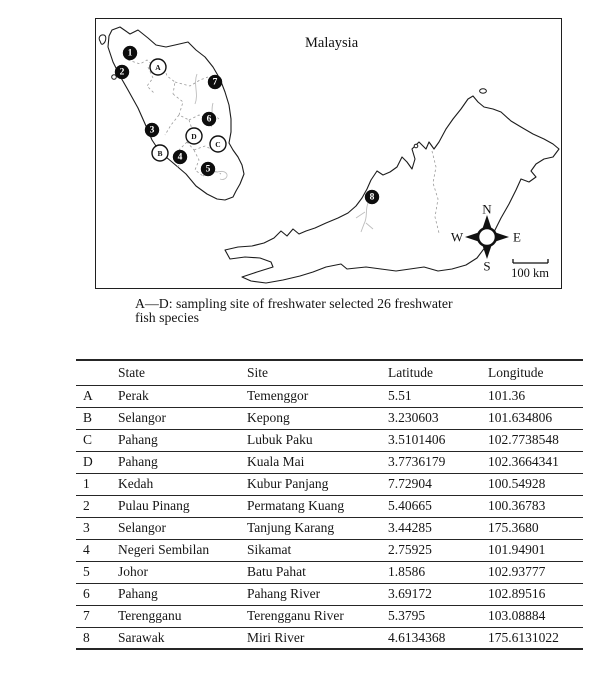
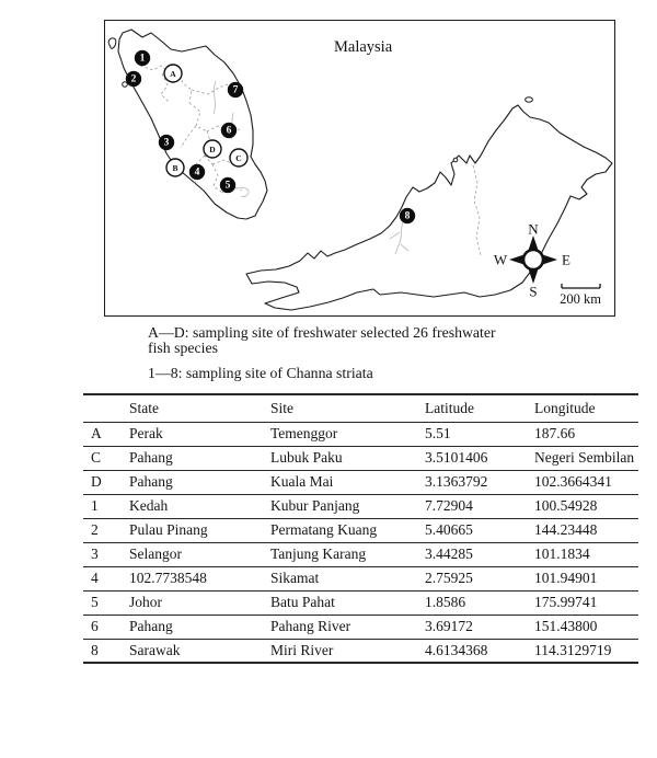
  Malaysia
  N
  W
  E
  S
- 100 km
+ 200 km
  1
  2
  3
  4
  5
  6
  7
  8
  A
  B
  C
  D
  A—D: sampling site of freshwater selected 26 freshwater
  fish species
+ 1—8: sampling site of Channa striata
  	State	Site	Latitude	Longitude
- A	Perak	Temenggor	5.51	101.36
+ A	Perak	Temenggor	5.51	187.66
- B	Selangor	Kepong	3.230603	101.634806
- C	Pahang	Lubuk Paku	3.5101406	102.7738548
+ C	Pahang	Lubuk Paku	3.5101406	Negeri Sembilan
- D	Pahang	Kuala Mai	3.7736179	102.3664341
+ D	Pahang	Kuala Mai	3.1363792	102.3664341
  1	Kedah	Kubur Panjang	7.72904	100.54928
- 2	Pulau Pinang	Permatang Kuang	5.40665	100.36783
+ 2	Pulau Pinang	Permatang Kuang	5.40665	144.23448
- 3	Selangor	Tanjung Karang	3.44285	175.3680
+ 3	Selangor	Tanjung Karang	3.44285	101.1834
- 4	Negeri Sembilan	Sikamat	2.75925	101.94901
+ 4	102.7738548	Sikamat	2.75925	101.94901
- 5	Johor	Batu Pahat	1.8586	102.93777
+ 5	Johor	Batu Pahat	1.8586	175.99741
- 6	Pahang	Pahang River	3.69172	102.89516
+ 6	Pahang	Pahang River	3.69172	151.43800
- 7	Terengganu	Terengganu River	5.3795	103.08884
- 8	Sarawak	Miri River	4.6134368	175.6131022
+ 8	Sarawak	Miri River	4.6134368	114.3129719
